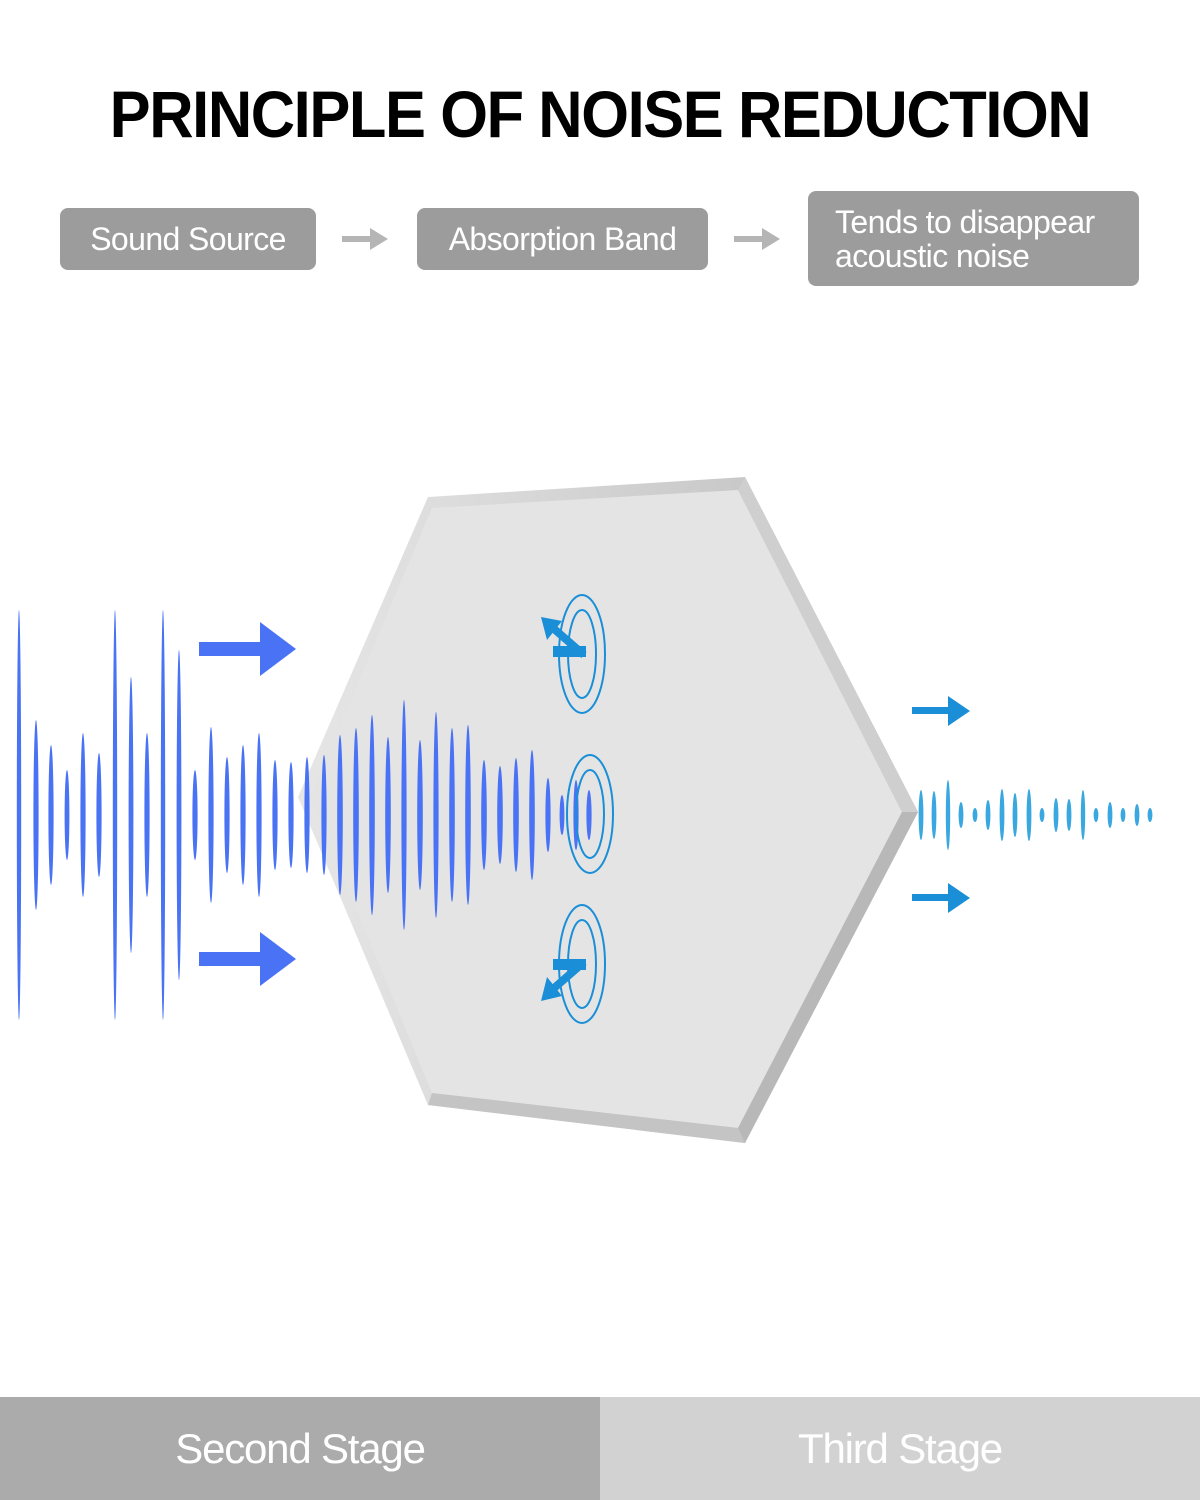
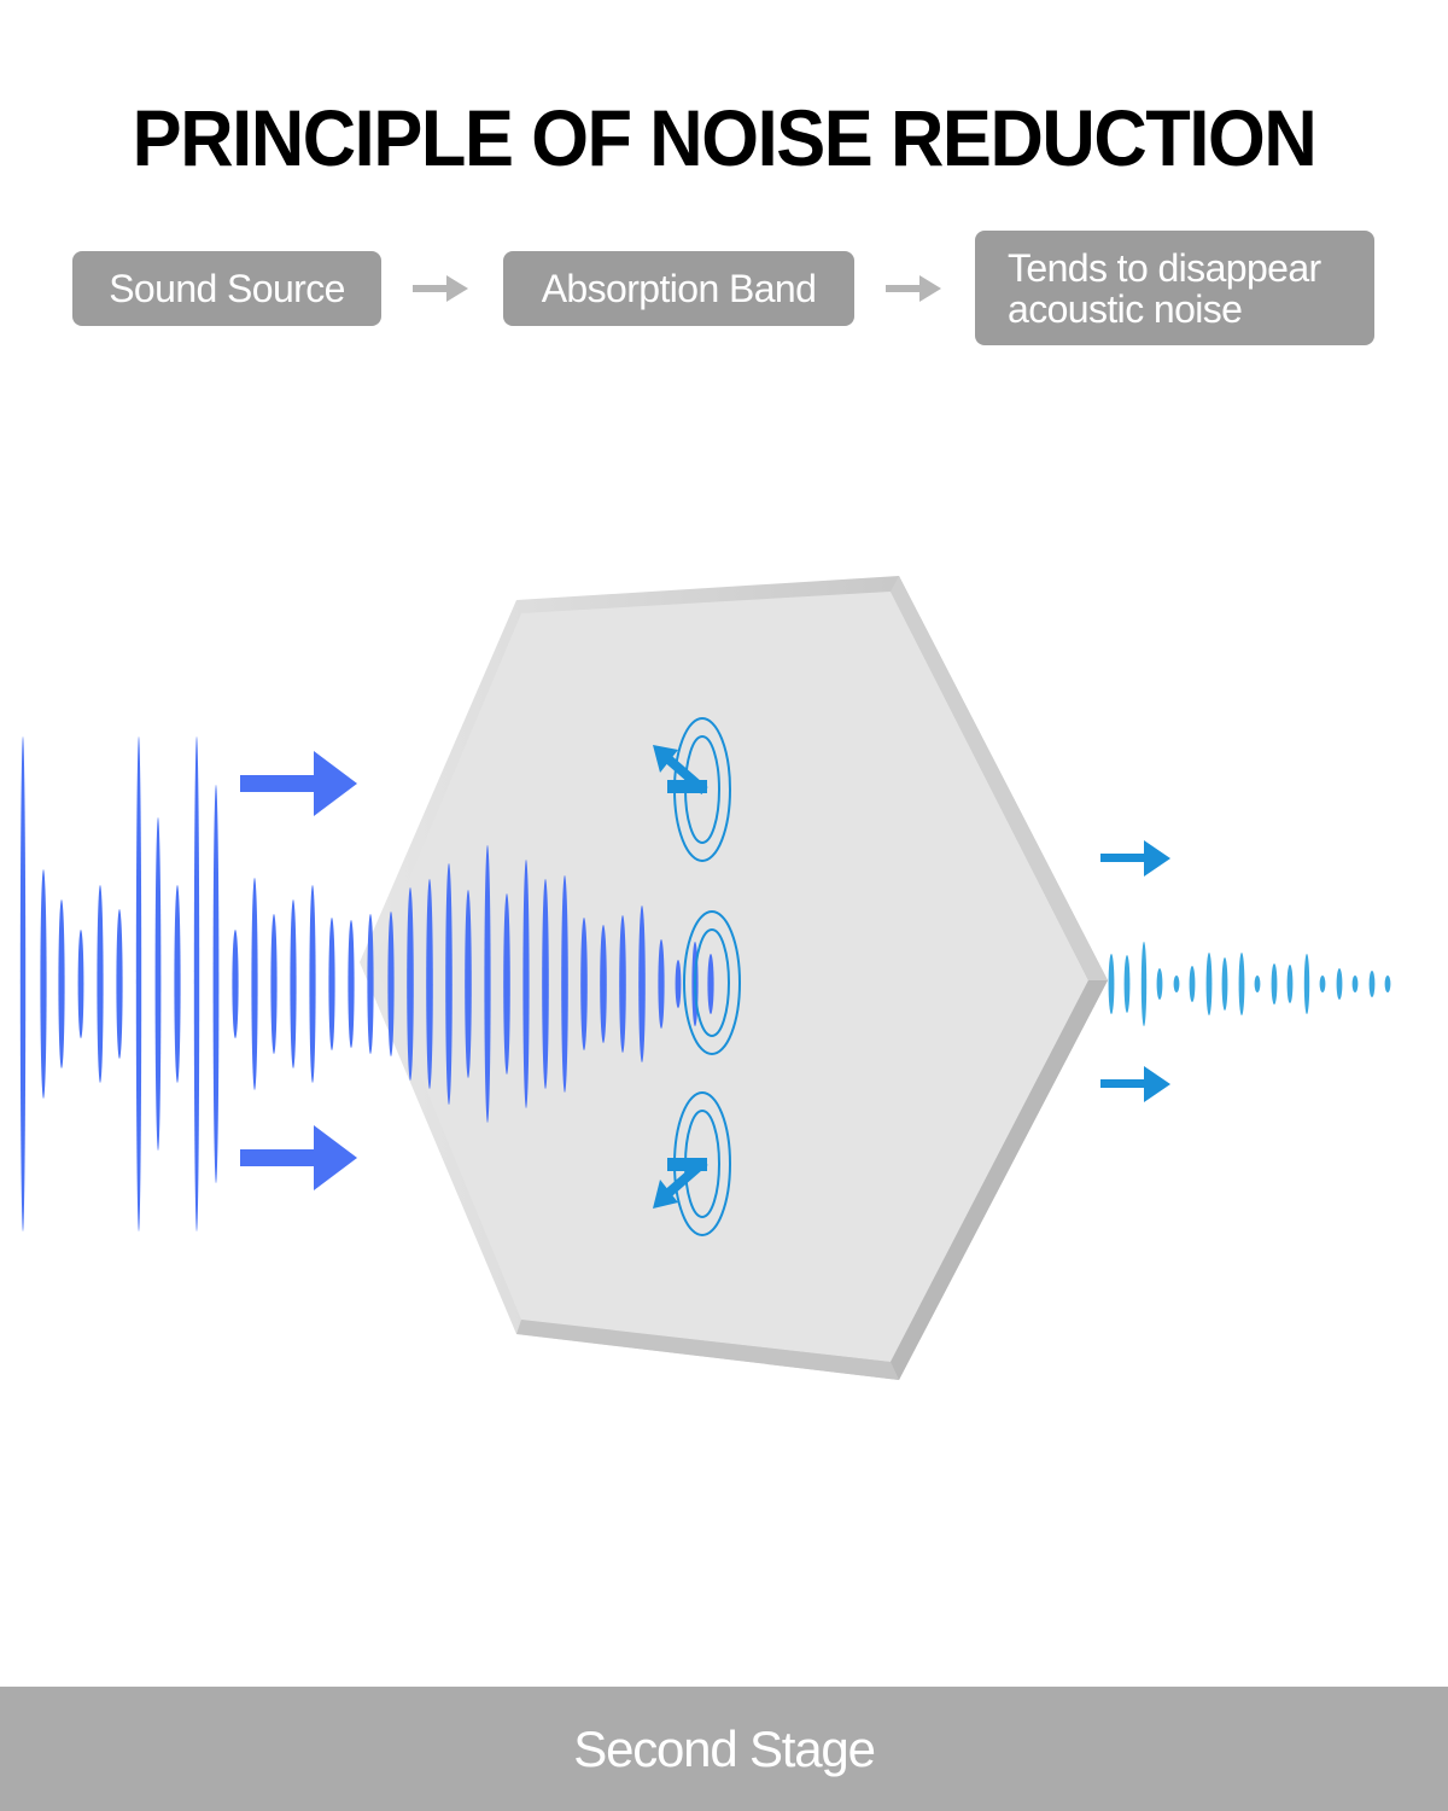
  PRINCIPLE OF NOISE REDUCTION
  Sound Source
  Absorption Band
  Tends to disappear
  acoustic noise
  Second Stage
- Third Stage
